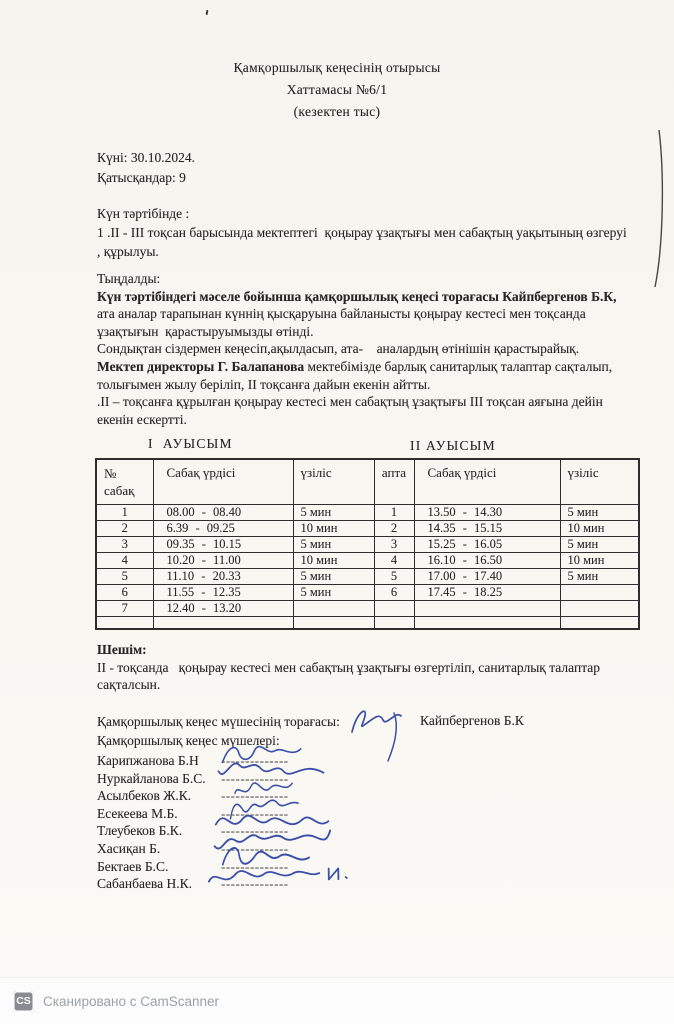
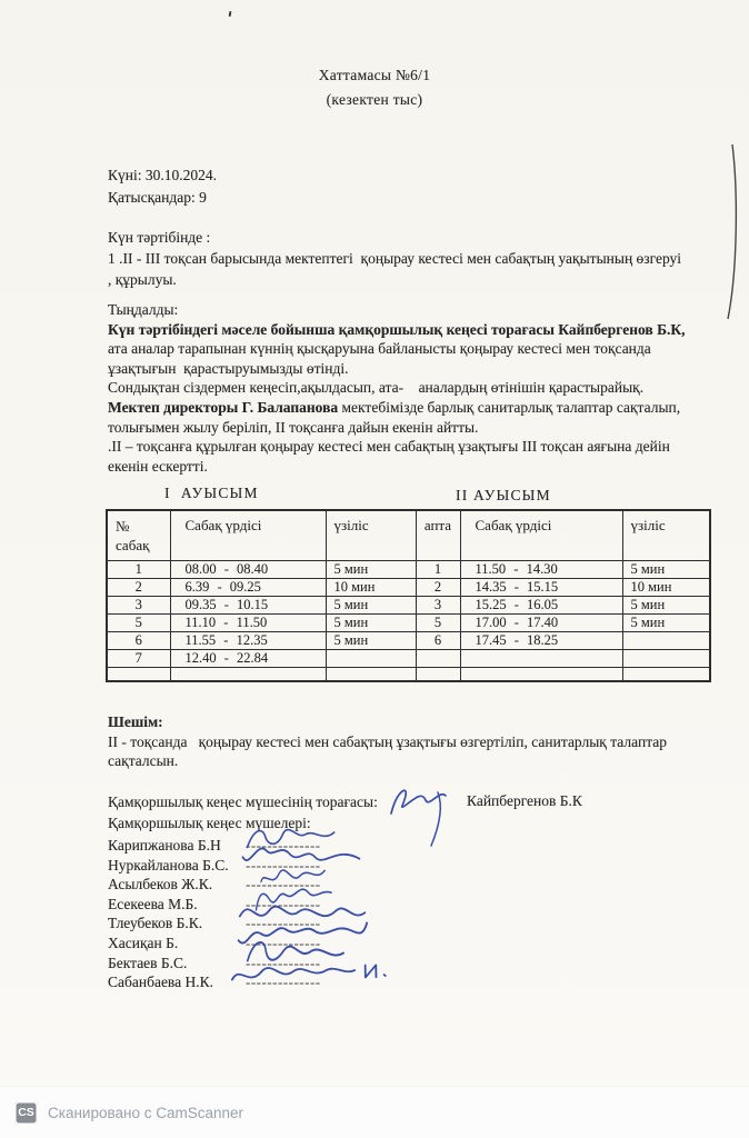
- Қамқоршылық кеңесінің отырысы
  Хаттамасы №6/1
  (кезектен тыс)
  Күні: 30.10.2024.
  Қатысқандар: 9
  Күн тәртібінде :
- 1 .ІІ - ІІІ тоқсан барысында мектептегі қоңырау ұзақтығы мен сабақтың уақытының өзгеруі
+ 1 .ІІ - ІІІ тоқсан барысында мектептегі қоңырау кестесі мен сабақтың уақытының өзгеруі
  , құрылуы.
  Тыңдалды:
  Күн тәртібіндегі мәселе бойынша қамқоршылық кеңесі торағасы Кайпбергенов Б.К,
  ата аналар тарапынан күннің қысқаруына байланысты қоңырау кестесі мен тоқсанда
  ұзақтығын қарастыруымызды өтінді.
  Сондықтан сіздермен кеңесіп,ақылдасып, ата- аналардың өтінішін қарастырайық.
  Мектеп директоры Г. Балапанова мектебімізде барлық санитарлық талаптар сақталып,
  толығымен жылу беріліп, ІІ тоқсанға дайын екенін айтты.
  .ІІ – тоқсанға құрылған қоңырау кестесі мен сабақтың ұзақтығы ІІІ тоқсан аяғына дейін
  екенін ескертті.
  І АУЫСЫМ
  ІІ АУЫСЫМ
  №сабақ	Сабақ үрдісі	үзіліс	апта	Сабақ үрдісі	үзіліс
- 1	08.00 - 08.40	5 мин	1	13.50 - 14.30	5 мин
+ 1	08.00 - 08.40	5 мин	1	11.50 - 14.30	5 мин
  2	6.39 - 09.25	10 мин	2	14.35 - 15.15	10 мин
  3	09.35 - 10.15	5 мин	3	15.25 - 16.05	5 мин
- 4	10.20 - 11.00	10 мин	4	16.10 - 16.50	10 мин
- 5	11.10 - 20.33	5 мин	5	17.00 - 17.40	5 мин
+ 5	11.10 - 11.50	5 мин	5	17.00 - 17.40	5 мин
  6	11.55 - 12.35	5 мин	6	17.45 - 18.25
- 7	12.40 - 13.20
+ 7	12.40 - 22.84
  Шешім:
  ІІ - тоқсанда қоңырау кестесі мен сабақтың ұзақтығы өзгертіліп, санитарлық талаптар
  сақталсын.
  Қамқоршылық кеңес мүшесінің торағасы:
  Кайпбергенов Б.К
  Қамқоршылық кеңес мүшелері:
  Карипжанова Б.Н -------------
  Нуркайланова Б.С. --------------
  Асылбеков Ж.К. --------------
  Есекеева М.Б. --------------
  Тлеубеков Б.К. --------------
  Хасиқан Б. -------------
  Бектаев Б.С. --------------
  Сабанбаева Н.К. --------------
  CS
  Сканировано с CamScanner
